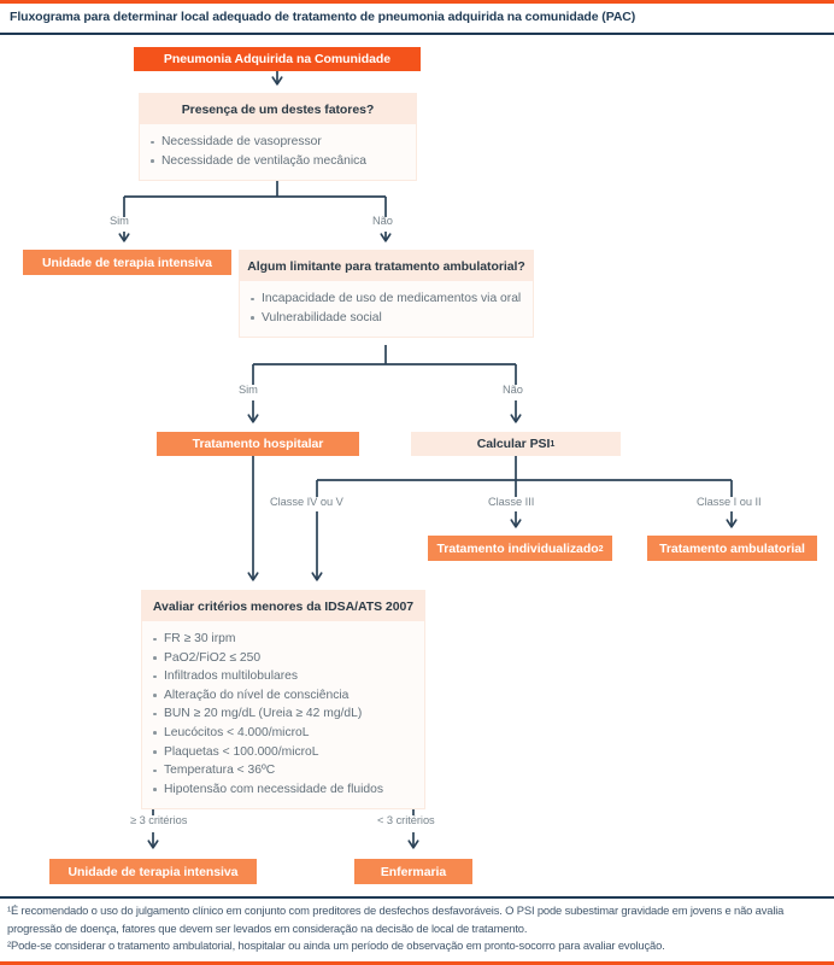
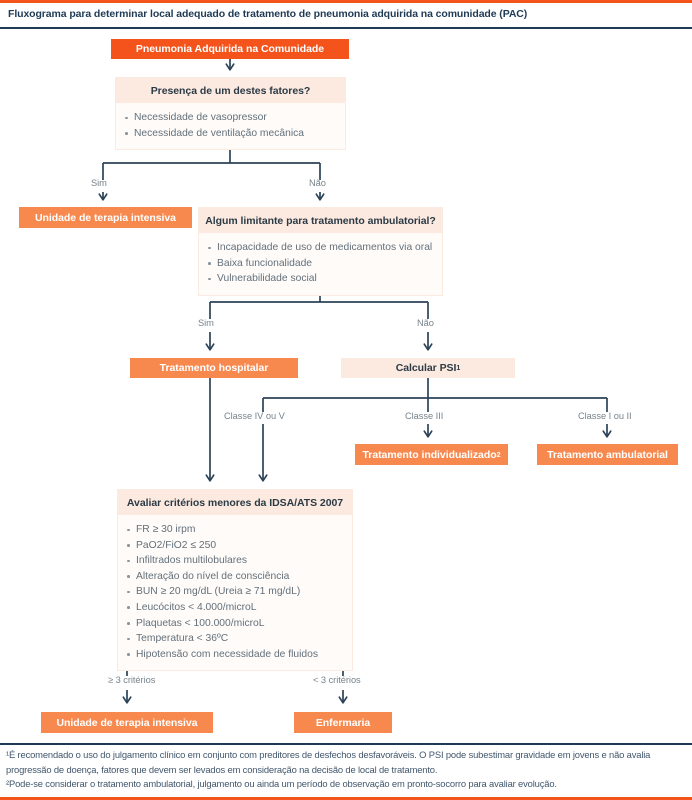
  Fluxograma para determinar local adequado de tratamento de pneumonia adquirida na comunidade (PAC)
  Pneumonia Adquirida na Comunidade
  Presença de um destes fatores?
  Necessidade de vasopressor
  Necessidade de ventilação mecânica
  Sim
  Não
  Unidade de terapia intensiva
  Algum limitante para tratamento ambulatorial?
  Incapacidade de uso de medicamentos via oral
+ Baixa funcionalidade
  Vulnerabilidade social
  Sim
  Não
  Tratamento hospitalar
  Calcular PSI
  1
  Classe IV ou V
  Classe III
  Classe I ou II
  Tratamento individualizado
  2
  Tratamento ambulatorial
  Avaliar critérios menores da IDSA/ATS 2007
  FR ≥ 30 irpm
  PaO2/FiO2 ≤ 250
  Infiltrados multilobulares
  Alteração do nível de consciência
- BUN ≥ 20 mg/dL (Ureia ≥ 42 mg/dL)
+ BUN ≥ 20 mg/dL (Ureia ≥ 71 mg/dL)
  Leucócitos < 4.000/microL
  Plaquetas < 100.000/microL
  Temperatura < 36ºC
  Hipotensão com necessidade de fluidos
  ≥ 3 critérios
  < 3 critérios
  Unidade de terapia intensiva
  Enfermaria
  ¹É recomendado o uso do julgamento clínico em conjunto com preditores de desfechos desfavoráveis. O PSI pode subestimar gravidade em jovens e não avalia progressão de doença, fatores que devem ser levados em consideração na decisão de local de tratamento.
- ²Pode-se considerar o tratamento ambulatorial, hospitalar ou ainda um período de observação em pronto-socorro para avaliar evolução.
+ ²Pode-se considerar o tratamento ambulatorial, julgamento ou ainda um período de observação em pronto-socorro para avaliar evolução.
